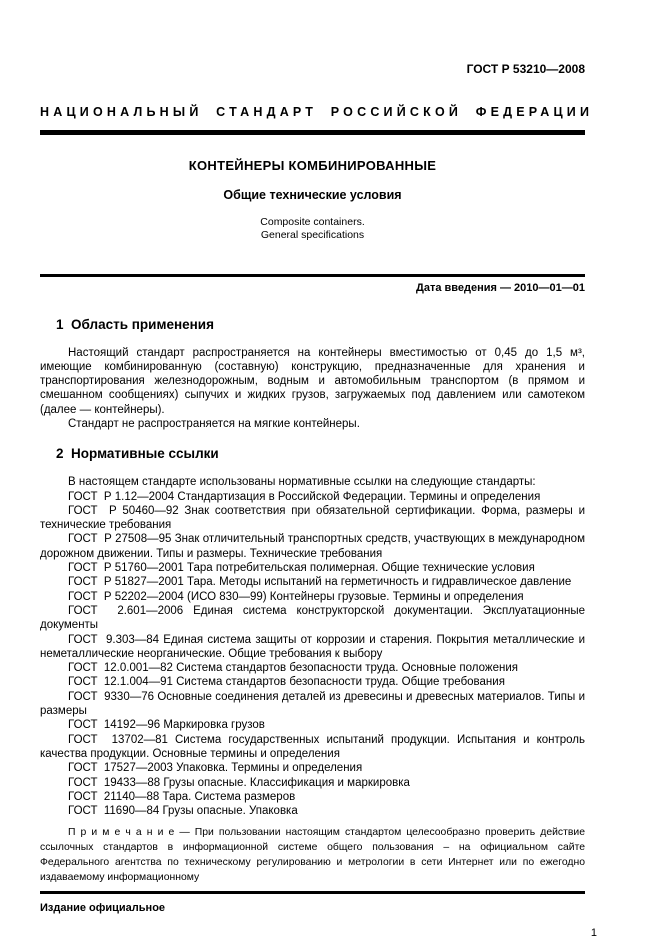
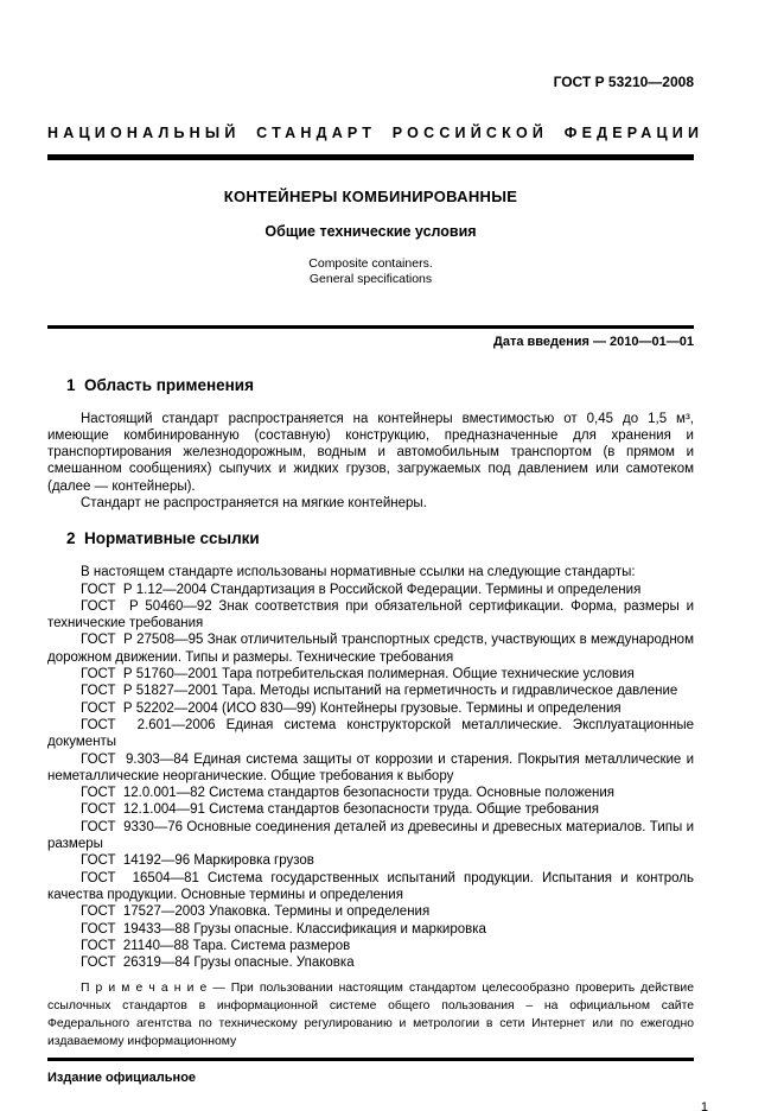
  ГОСТ Р 53210—2008
  НАЦИОНАЛЬНЫЙ СТАНДАРТ РОССИЙСКОЙ ФЕДЕРАЦИИ
  КОНТЕЙНЕРЫ КОМБИНИРОВАННЫЕ
  Общие технические условия
  Composite containers.
  General specifications
  Дата введения — 2010—01—01
  1 Область применения
  Настоящий стандарт распространяется на контейнеры вместимостью от 0,45 до 1,5 м³, имеющие комбинированную (составную) конструкцию, предназначенные для хранения и транспортирования железнодорожным, водным и автомобильным транспортом (в прямом и смешанном сообщениях) сыпу­чих и жидких грузов, загружаемых под давлением или самотеком (далее — контейнеры).
  Стандарт не распространяется на мягкие контейнеры.
  2 Нормативные ссылки
  В настоящем стандарте использованы нормативные ссылки на следующие стандарты:
  ГОСТ Р 1.12—2004 Стандартизация в Российской Федерации. Термины и определения
  ГОСТ Р 50460—92 Знак соответствия при обязательной сертификации. Форма, размеры и техни­ческие требования
  ГОСТ Р 27508—95 Знак отличительный транспортных средств, участвующих в международном дорожном движении. Типы и размеры. Технические требования
  ГОСТ Р 51760—2001 Тара потребительская полимерная. Общие технические условия
  ГОСТ Р 51827—2001 Тара. Методы испытаний на герметичность и гидравлическое давление
  ГОСТ Р 52202—2004 (ИСО 830—99) Контейнеры грузовые. Термины и определения
- ГОСТ 2.601—2006 Единая система конструкторской документации. Эксплуатационные докумен­ты
+ ГОСТ 2.601—2006 Единая система конструкторской металлические. Эксплуатационные докумен­ты
  ГОСТ 9.303—84 Единая система защиты от коррозии и старения. Покрытия металлические и неметаллические неорганические. Общие требования к выбору
  ГОСТ 12.0.001—82 Система стандартов безопасности труда. Основные положения
  ГОСТ 12.1.004—91 Система стандартов безопасности труда. Общие требования
  ГОСТ 9330—76 Основные соединения деталей из древесины и древесных материалов. Типы и размеры
  ГОСТ 14192—96 Маркировка грузов
- ГОСТ 13702—81 Система государственных испытаний продукции. Испытания и контроль качес­тва продукции. Основные термины и определения
+ ГОСТ 16504—81 Система государственных испытаний продукции. Испытания и контроль качес­тва продукции. Основные термины и определения
  ГОСТ 17527—2003 Упаковка. Термины и определения
  ГОСТ 19433—88 Грузы опасные. Классификация и маркировка
  ГОСТ 21140—88 Тара. Система размеров
- ГОСТ 11690—84 Грузы опасные. Упаковка
+ ГОСТ 26319—84 Грузы опасные. Упаковка
  П р и м е ч а н и е — При пользовании настоящим стандартом целесообразно проверить действие ссылоч­ных стандартов в информационной системе общего пользования – на официальном сайте Федерального агентства по техническому регулированию и метрологии в сети Интернет или по ежегодно издаваемому информационному
  Издание официальное
  1
